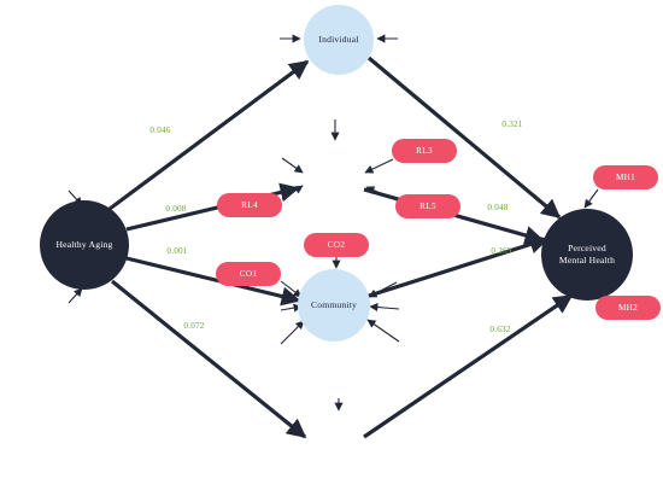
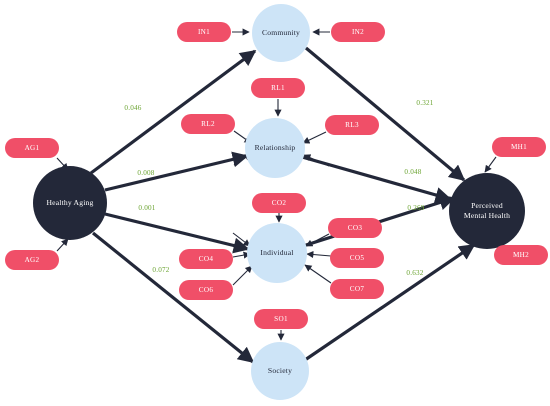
  Healthy Aging
- Individual
+ Community
+ Relationship
- Community
+ Individual
+ Society
  Perceived
  Mental Health
+ AG1
+ AG2
+ IN1
+ IN2
+ RL1
+ RL2
  RL3
- RL4
- RL5
- CO1
  CO2
+ CO3
+ CO4
+ CO5
+ CO6
+ CO7
+ SO1
  MH1
  MH2
  0.046
  0.008
  0.001
  0.072
  0.321
  0.048
  0.269
  0.632
